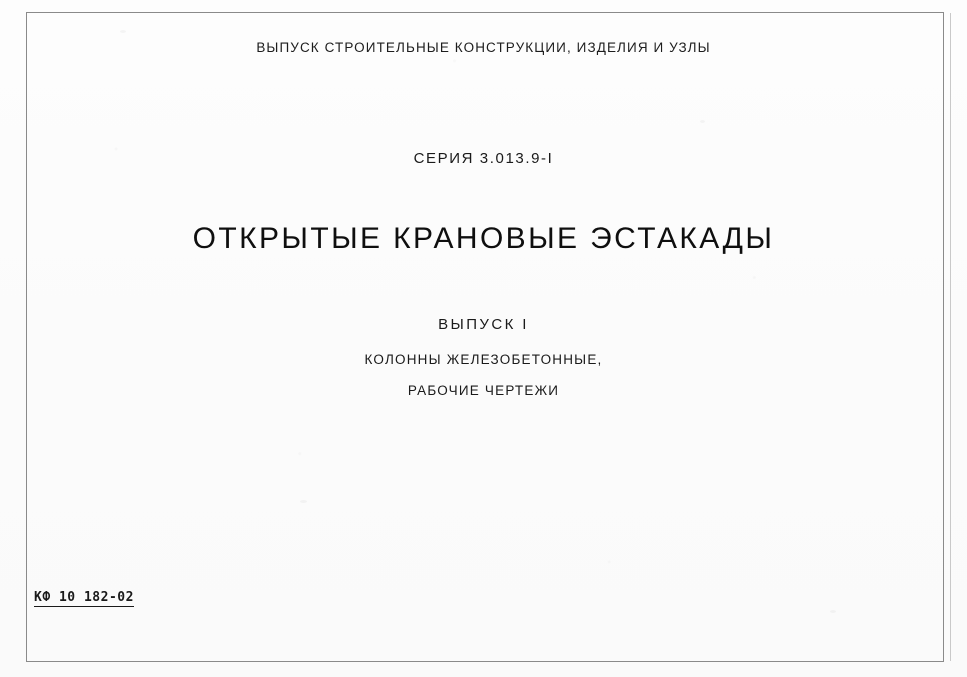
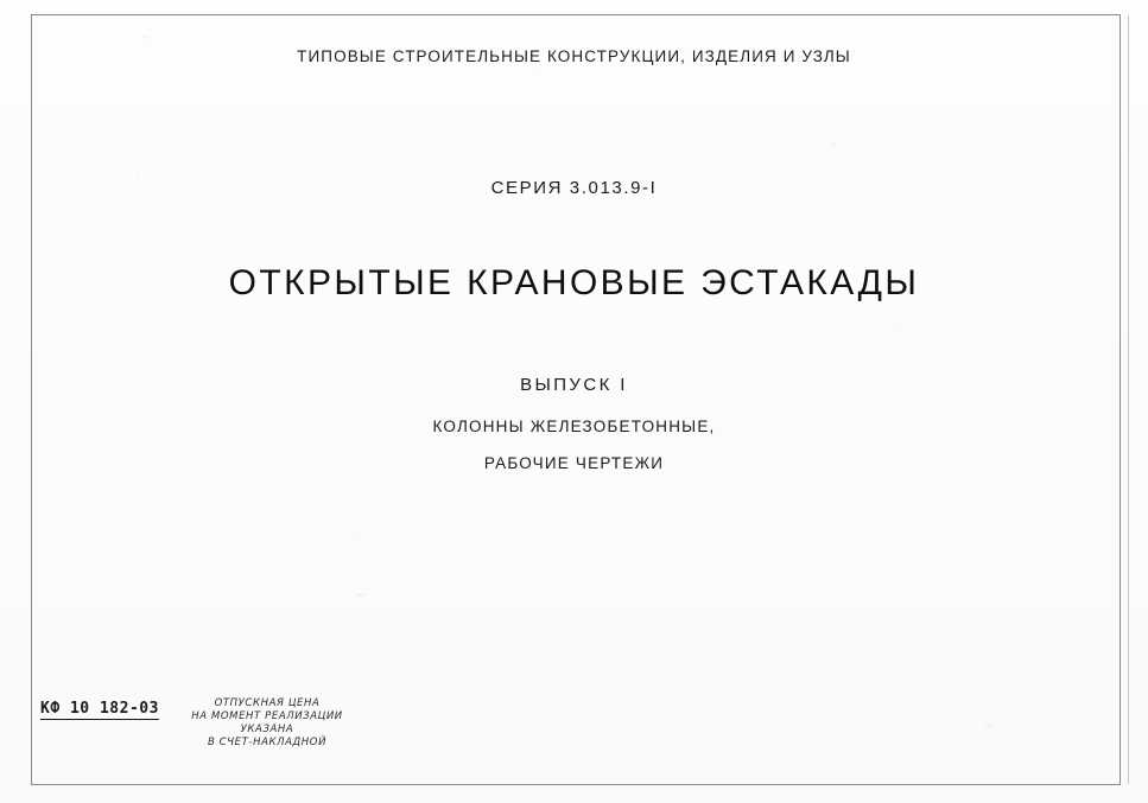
- ВЫПУСК СТРОИТЕЛЬНЫЕ КОНСТРУКЦИИ, ИЗДЕЛИЯ И УЗЛЫ
+ ТИПОВЫЕ СТРОИТЕЛЬНЫЕ КОНСТРУКЦИИ, ИЗДЕЛИЯ И УЗЛЫ
  СЕРИЯ 3.013.9-I
  ОТКРЫТЫЕ КРАНОВЫЕ ЭСТАКАДЫ
  ВЫПУСК I
  КОЛОННЫ ЖЕЛЕЗОБЕТОННЫЕ,
  РАБОЧИЕ ЧЕРТЕЖИ
- КФ 10 182-02
+ КФ 10 182-03
+ ОТПУСКНАЯ ЦЕНА
+ НА МОМЕНТ РЕАЛИЗАЦИИ
+ УКАЗАНА
+ В СЧЕТ-НАКЛАДНОЙ
